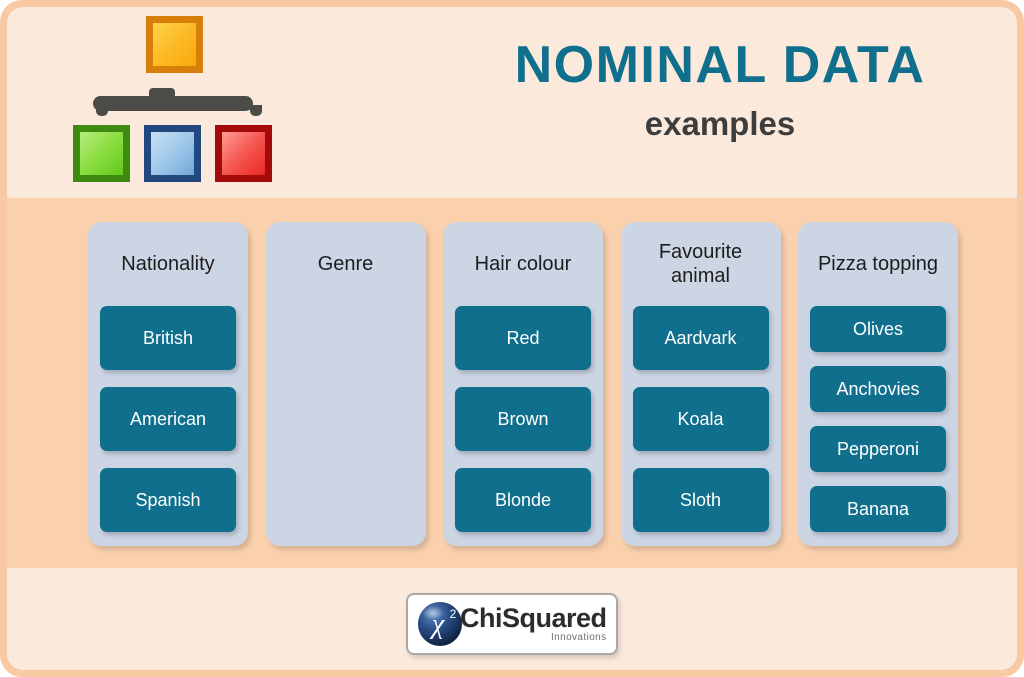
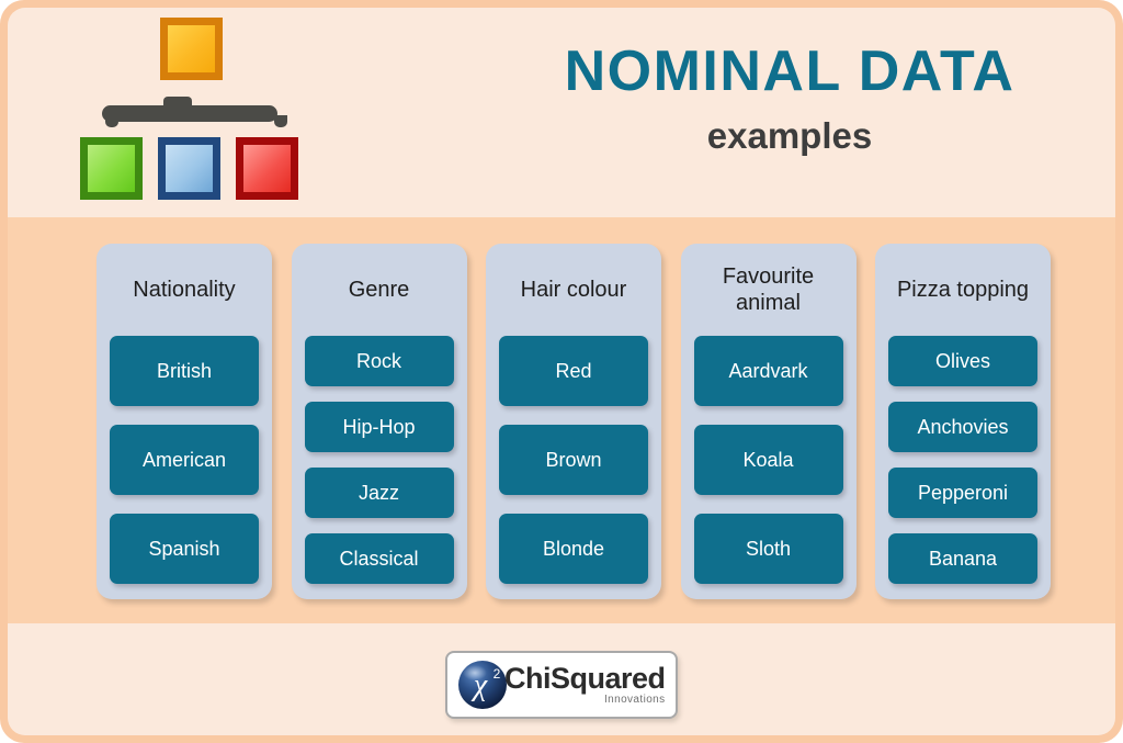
  NOMINAL DATA
  examples
  Nationality
  British
  American
  Spanish
  Genre
+ Rock
+ Hip-Hop
+ Jazz
+ Classical
  Hair colour
  Red
  Brown
  Blonde
  Favourite
  animal
  Aardvark
  Koala
  Sloth
  Pizza topping
  Olives
  Anchovies
  Pepperoni
  Banana
  χ
  2
  ChiSquared
  Innovations
